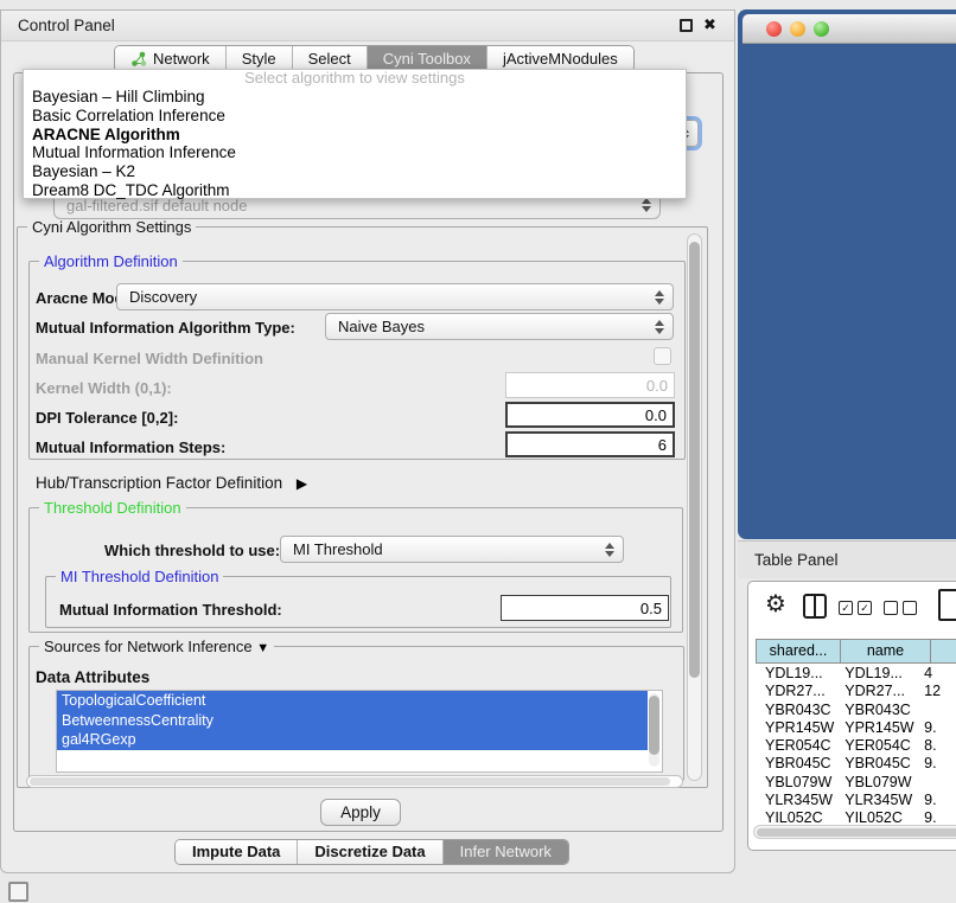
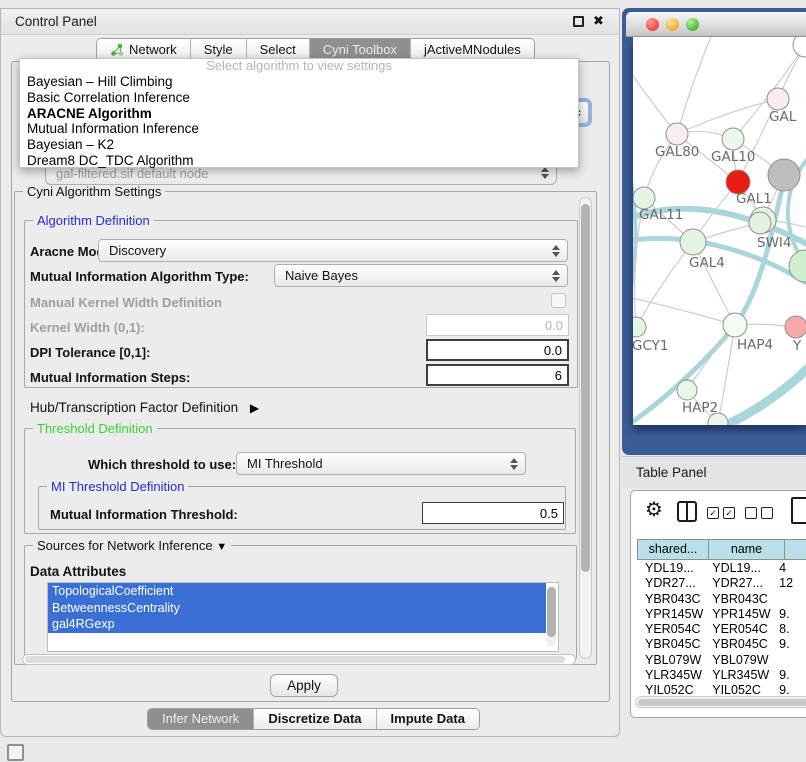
  Control Panel
  ✖
  Network
  Style
  Select
  Cyni Toolbox
  jActiveMNodules
  gal-filtered.sif default node
  Select algorithm to view settings
  Bayesian – Hill Climbing
  Basic Correlation Inference
  ARACNE Algorithm
  Mutual Information Inference
  Bayesian – K2
  Dream8 DC_TDC Algorithm
  Cyni Algorithm Settings
  Algorithm Definition
  Aracne Mo
  Discovery
  Mutual Information Algorithm Type:
  Naive Bayes
  Manual Kernel Width Definition
  Kernel Width (0,1):
  0.0
- DPI Tolerance [0,2]:
+ DPI Tolerance [0,1]:
  0.0
  Mutual Information Steps:
  6
  Hub/Transcription Factor Definition ▶
  Threshold Definition
  Which threshold to use:
  MI Threshold
  MI Threshold Definition
  Mutual Information Threshold:
  0.5
  Sources for Network Inference ▼
  Data Attributes
  TopologicalCoefficient
  BetweennessCentrality
  gal4RGexp
  Apply
- Impute Data
+ Infer Network
  Discretize Data
- Infer Network
+ Impute Data
+ GAL
+ GAL80
+ GAL10
+ GAL1
+ GAL11
+ GAL4
+ SWI4
+ GCY1
+ HAP4
+ Y
+ HAP2
  Table Panel
  ⚙
  ✓
  ✓
  shared...
  name
  YDL19...
  YDL19...
  4
  YDR27...
  YDR27...
  12
  YBR043C
  YBR043C
  YPR145W
  YPR145W
  9.
  YER054C
  YER054C
  8.
  YBR045C
  YBR045C
  9.
  YBL079W
  YBL079W
  YLR345W
  YLR345W
  9.
  YIL052C
  YIL052C
  9.
